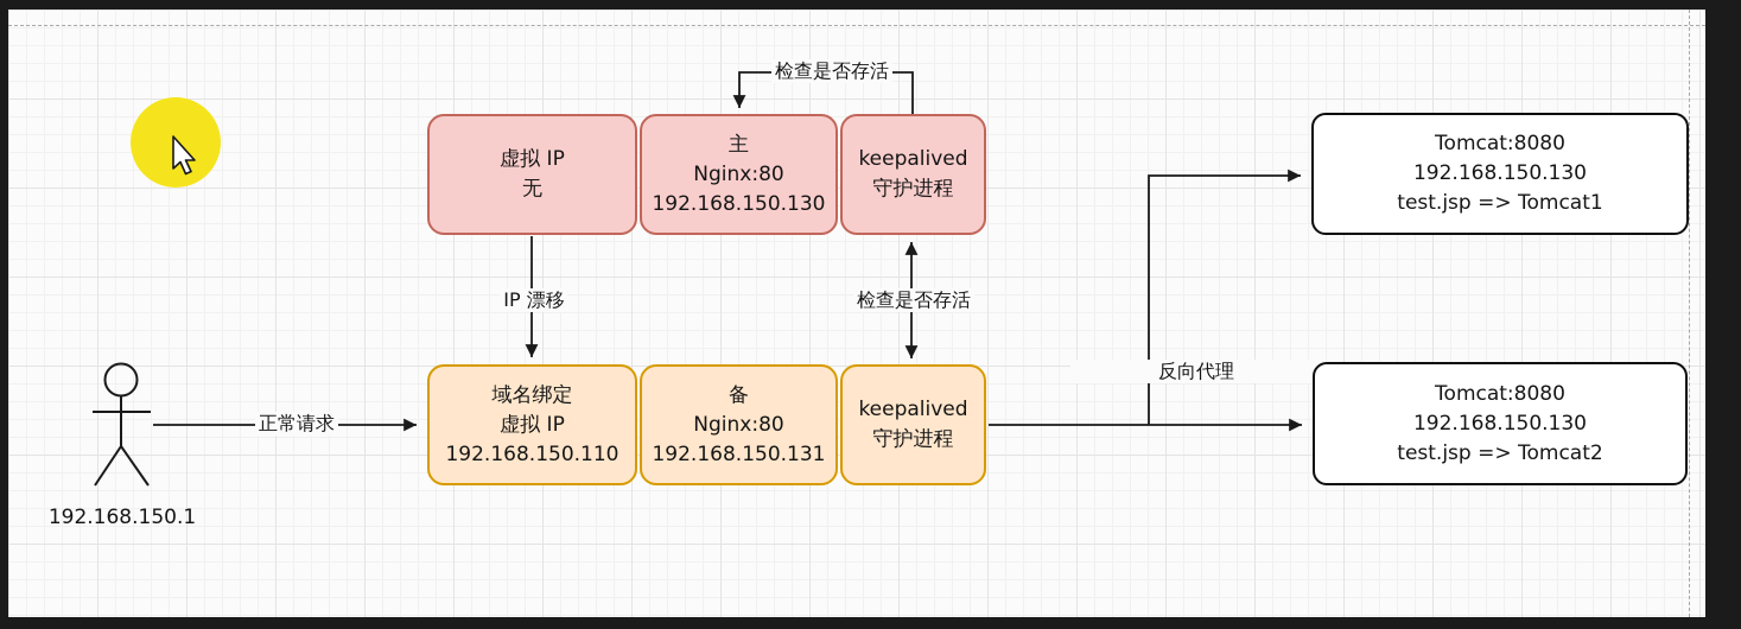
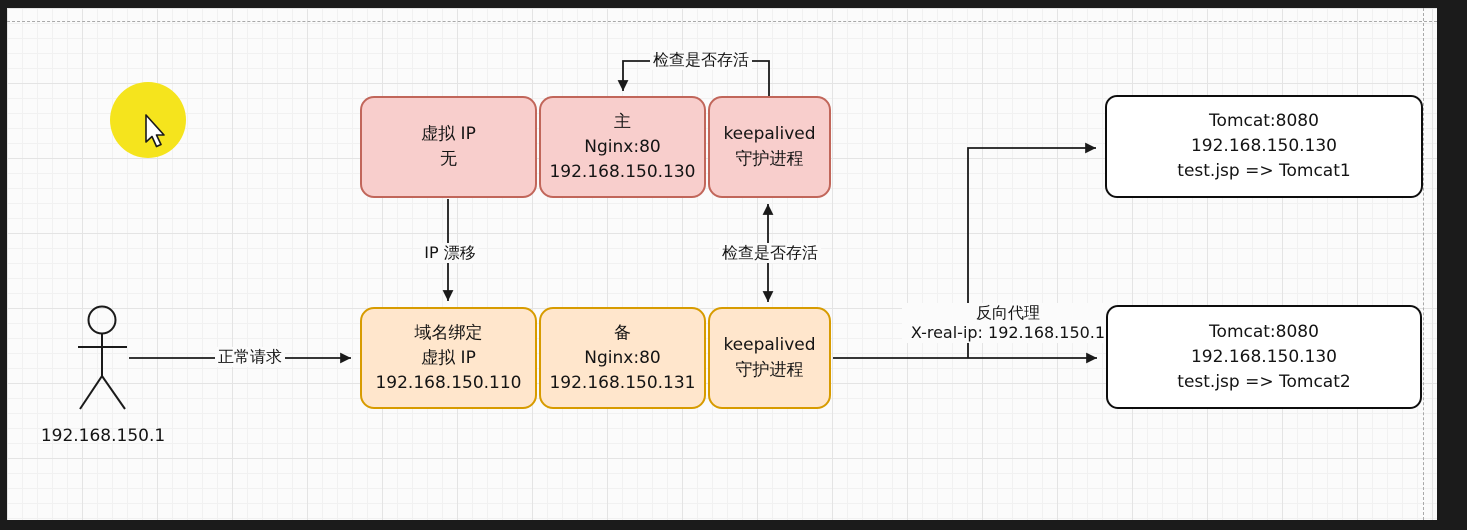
  正常请求
  IP 漂移
  检查是否存活
  检查是否存活
  反向代理
+ X-real-ip: 192.168.150.1
  192.168.150.1
  虚拟 IP
  无
  主
  Nginx:80
  192.168.150.130
  keepalived
  守护进程
  域名绑定
  虚拟 IP
  192.168.150.110
  备
  Nginx:80
  192.168.150.131
  keepalived
  守护进程
  Tomcat:8080
  192.168.150.130
  test.jsp => Tomcat1
  Tomcat:8080
  192.168.150.130
  test.jsp => Tomcat2
